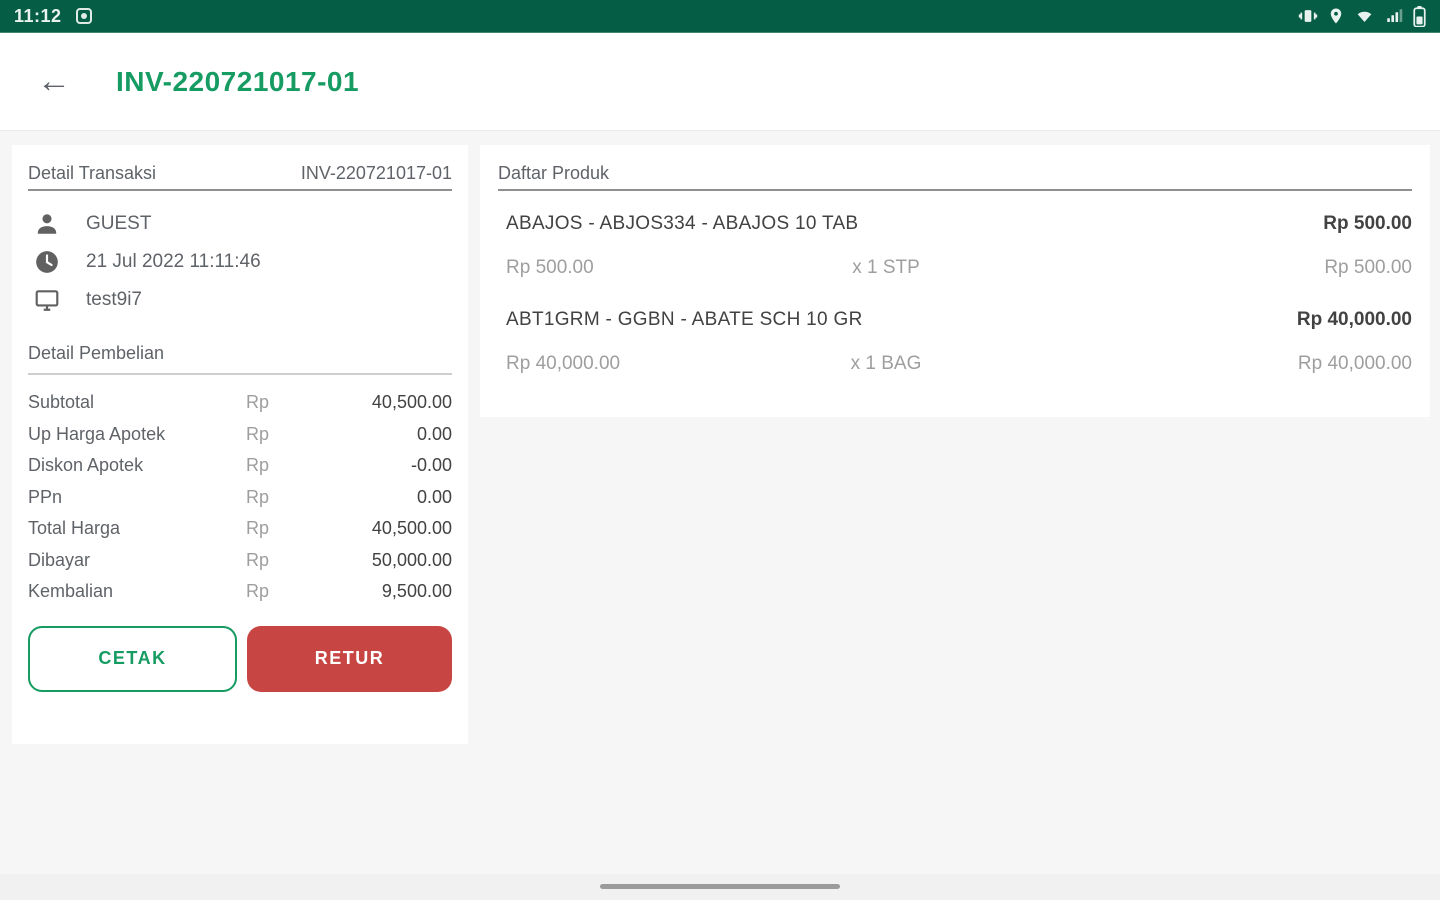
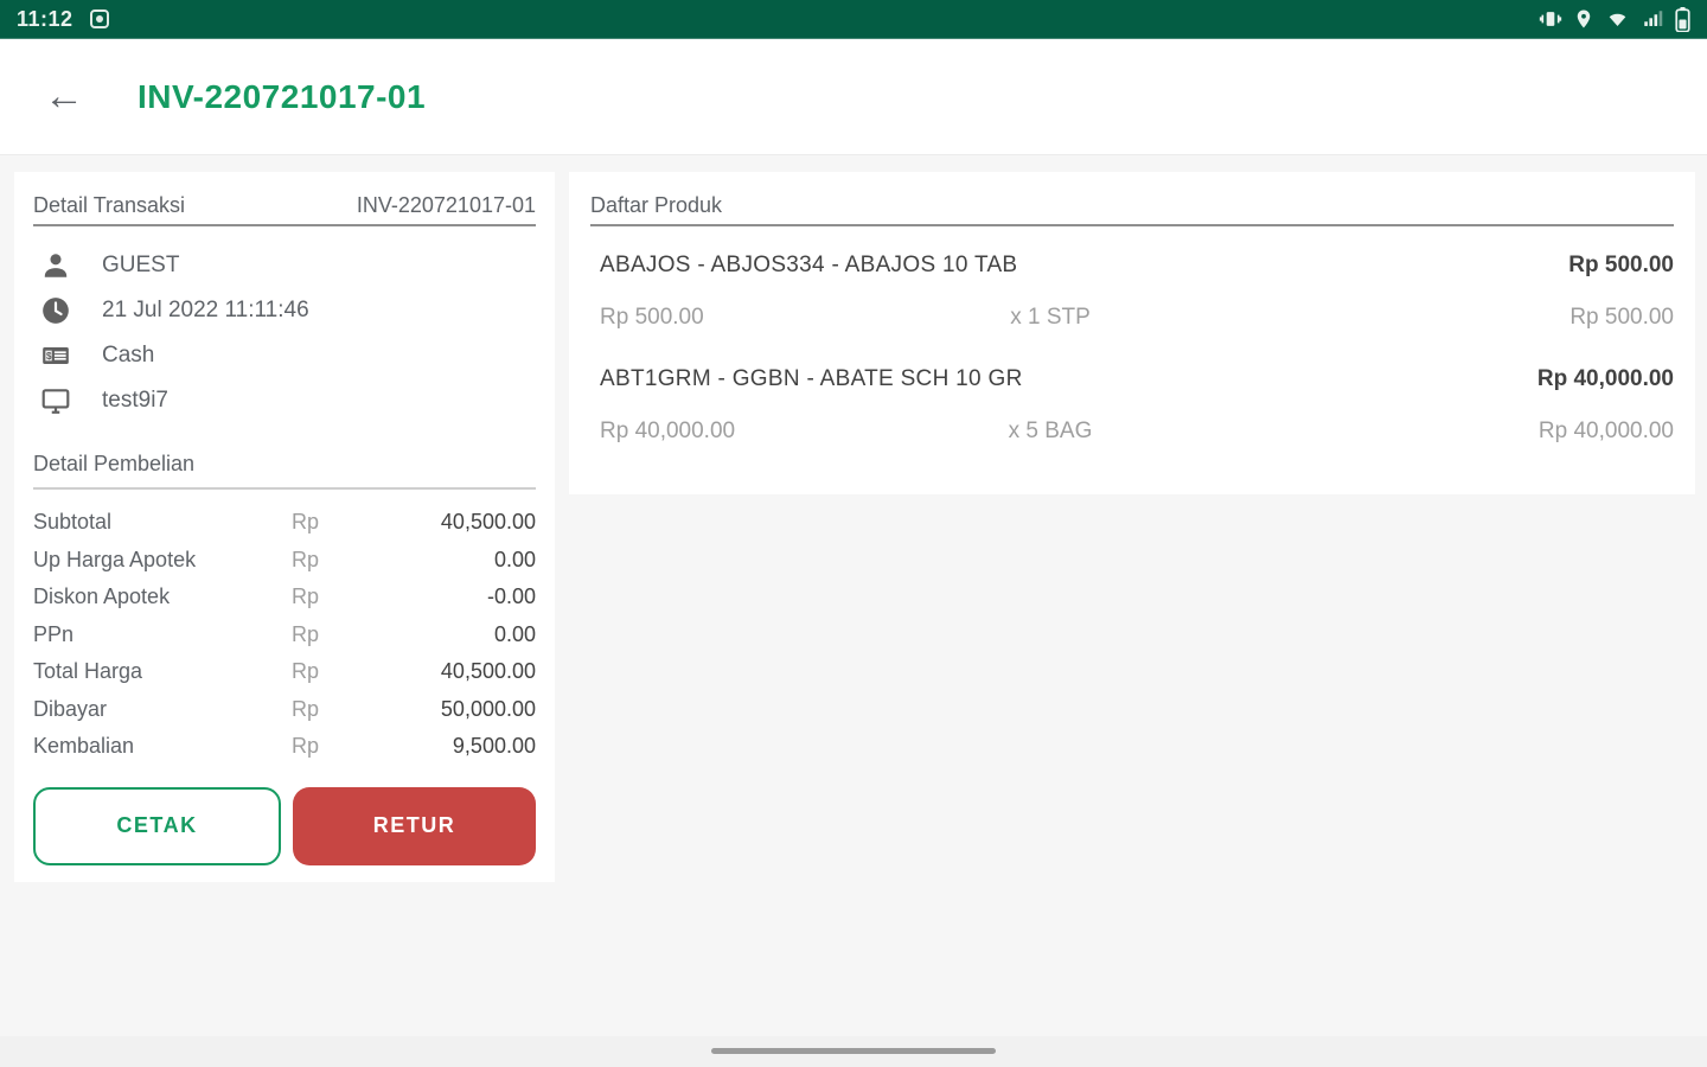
  11:12
  ←
  INV-220721017-01
  Detail Transaksi
  INV-220721017-01
  GUEST
  21 Jul 2022 11:11:46
+ $
+ Cash
  test9i7
  Detail Pembelian
  Subtotal
  Rp
  40,500.00
  Up Harga Apotek
  Rp
  0.00
  Diskon Apotek
  Rp
  -0.00
  PPn
  Rp
  0.00
  Total Harga
  Rp
  40,500.00
  Dibayar
  Rp
  50,000.00
  Kembalian
  Rp
  9,500.00
  CETAK
  RETUR
  Daftar Produk
  ABAJOS - ABJOS334 - ABAJOS 10 TAB
  Rp 500.00
  Rp 500.00
  x 1 STP
  Rp 500.00
  ABT1GRM - GGBN - ABATE SCH 10 GR
  Rp 40,000.00
  Rp 40,000.00
- x 1 BAG
+ x 5 BAG
  Rp 40,000.00
